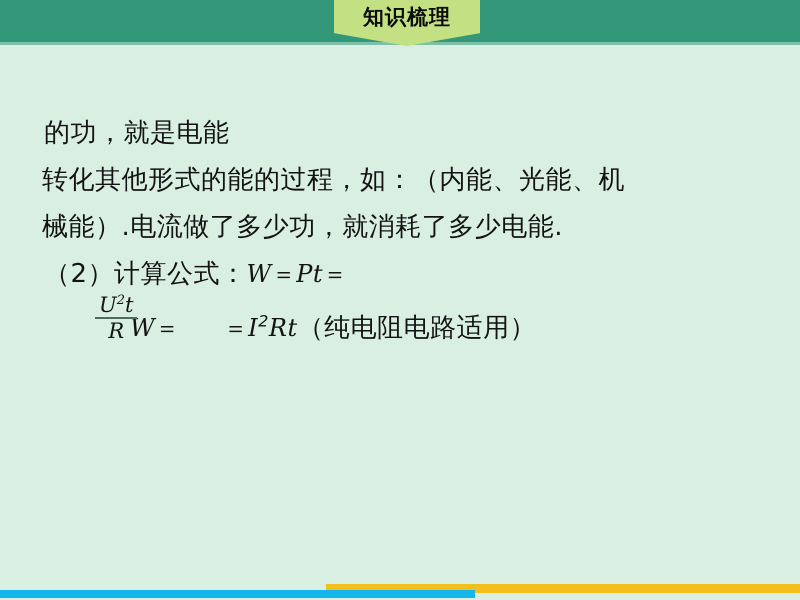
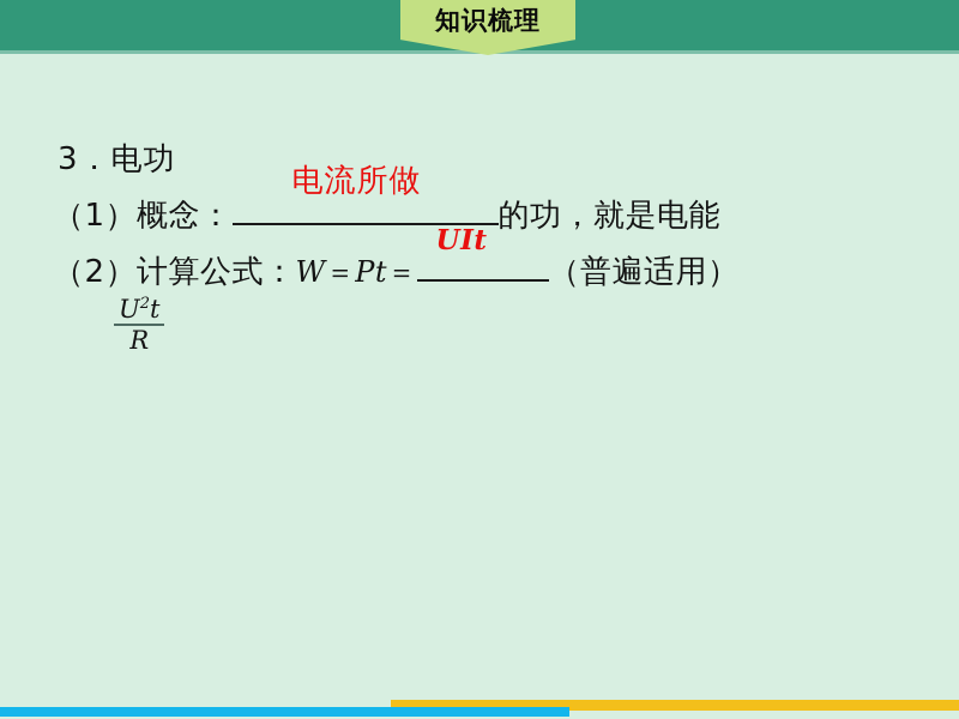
  知识梳理
+ 3．电功
+ （1）概念：
+ 电流所做
  的功，就是电能
- 转化其他形式的能的过程，如：（内能、光能、机
- 械能）.电流做了多少功，就消耗了多少电能.
  （2）计算公式：W＝Pt＝
+ UIt
+ （普遍适用）
  U2t
  R
- W＝ ＝I2Rt（纯电阻电路适用）
